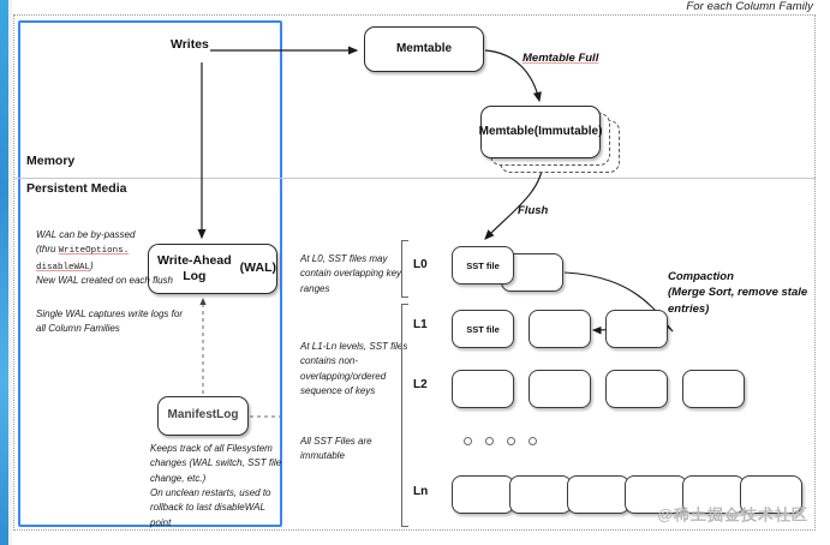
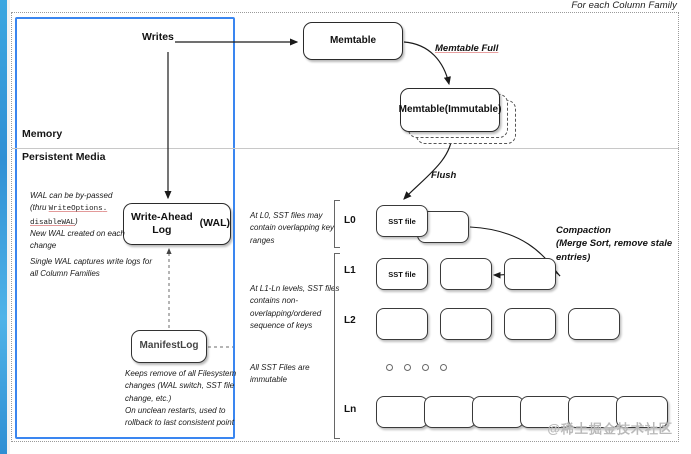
  For each Column Family
  Memory
  Persistent Media
  Writes
  Memtable
  Memtable
  (Immutable)
  Memtable Full
  Flush
  Write-Ahead Log
  (WAL)
  Manifest
  Log
  WAL can be by-passed
  (thru WriteOptions.
  disableWAL)
- New WAL created on each flush
+ New WAL created on each change
  Single WAL captures write logs for all Column Families
- Keeps track of all Filesystem changes (WAL switch, SST file change, etc.)
+ Keeps remove of all Filesystem changes (WAL switch, SST file change, etc.)
- On unclean restarts, used to rollback to last disableWAL point
+ On unclean restarts, used to rollback to last consistent point
  At L0, SST files may contain overlapping key ranges
  At L1-Ln levels, SST files contains non-overlapping/ordered sequence of keys
  All SST Files are immutable
  L0
  L1
  L2
  Ln
  SST file
  SST file
  Compaction
  (Merge Sort, remove stale
  entries)
  @稀土掘金技术社区
